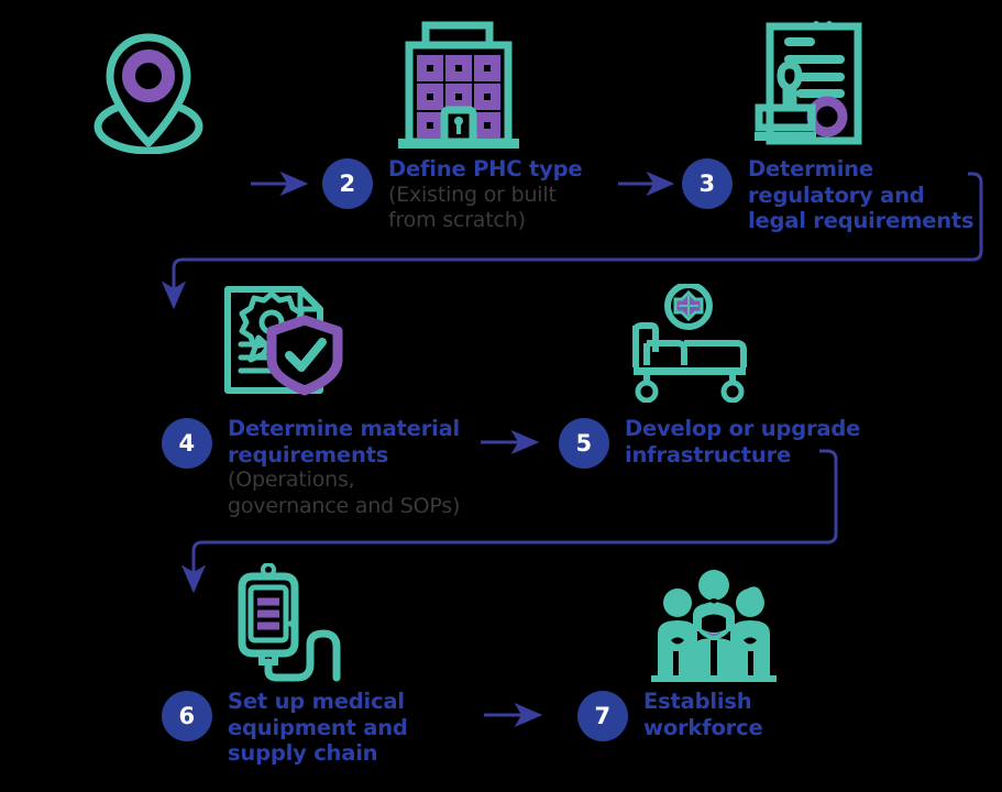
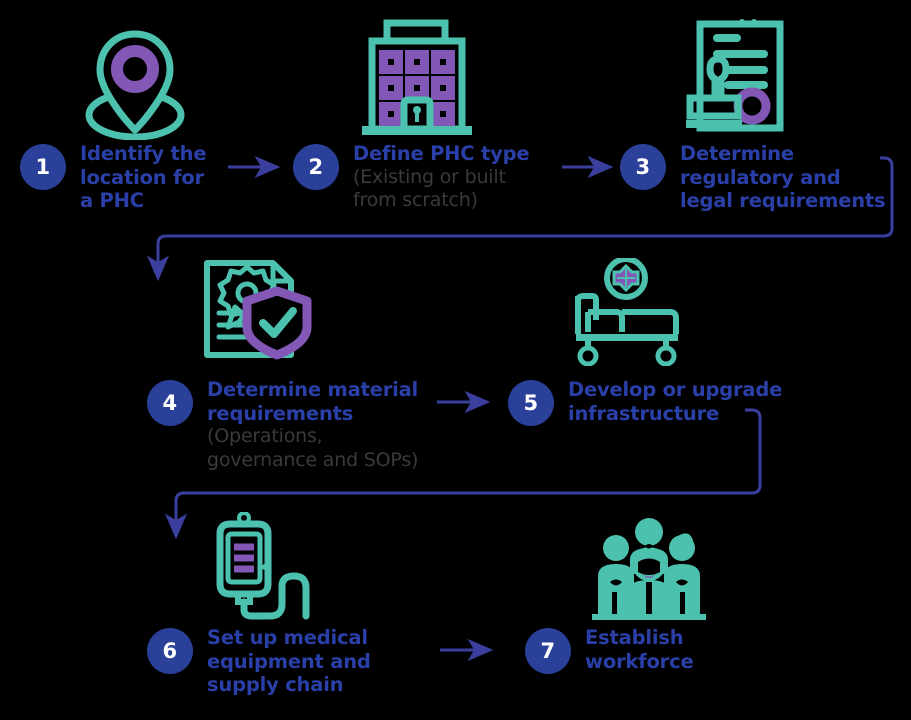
+ 1
+ Identify the
+ location for
+ a PHC
  2
  Define PHC type
  (Existing or built
  from scratch)
  3
  Determine
  regulatory and
  legal requirements
  4
  Determine material
  requirements
  (Operations,
  governance and SOPs)
  5
  Develop or upgrade
  infrastructure
  6
  Set up medical
  equipment and
  supply chain
  7
  Establish
  workforce
